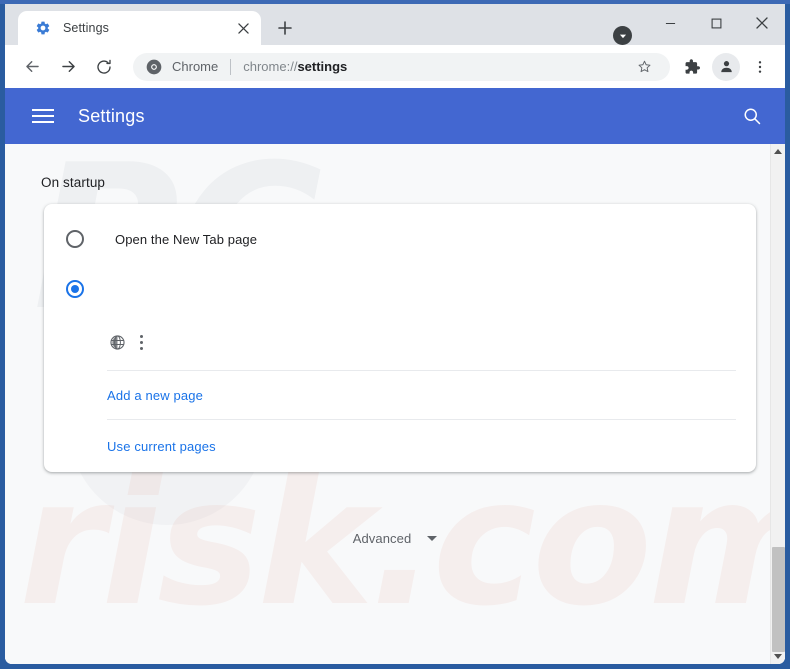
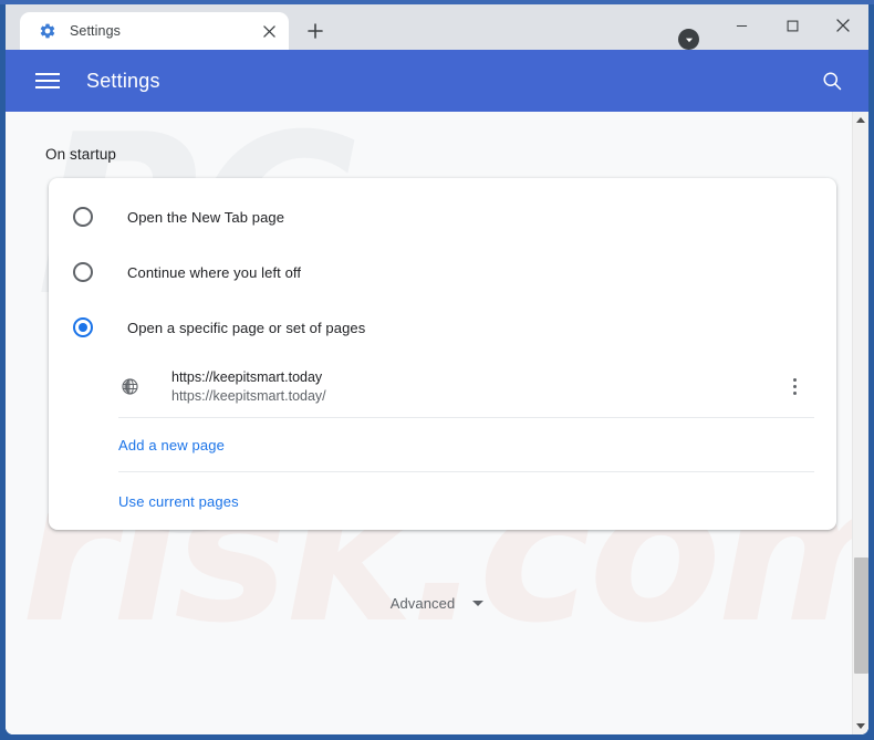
  Settings
- Chrome
- chrome://settings
  Settings
  risk.com
  On startup
  Open the New Tab page
+ Continue where you left off
+ Open a specific page or set of pages
+ https://keepitsmart.today
+ https://keepitsmart.today/
  Add a new page
  Use current pages
  Advanced
